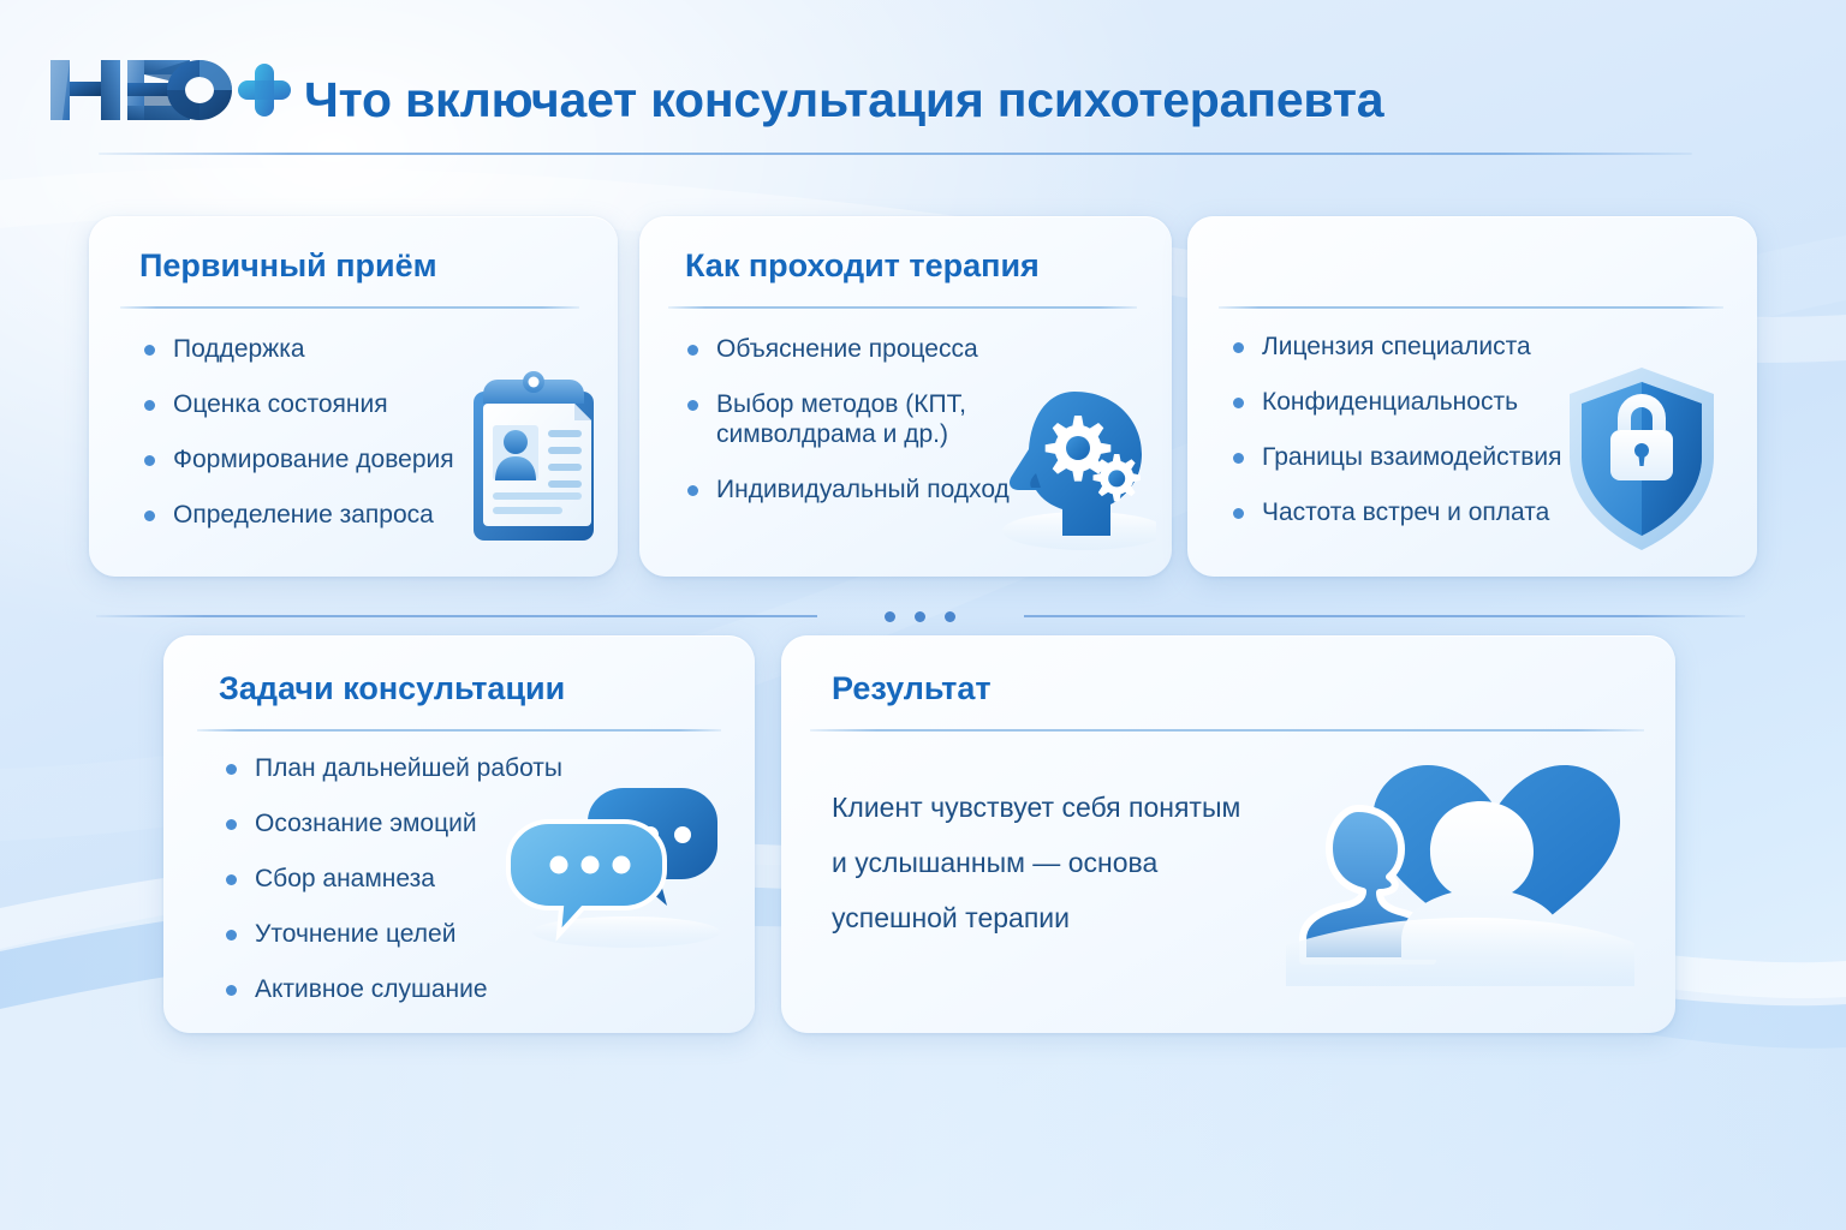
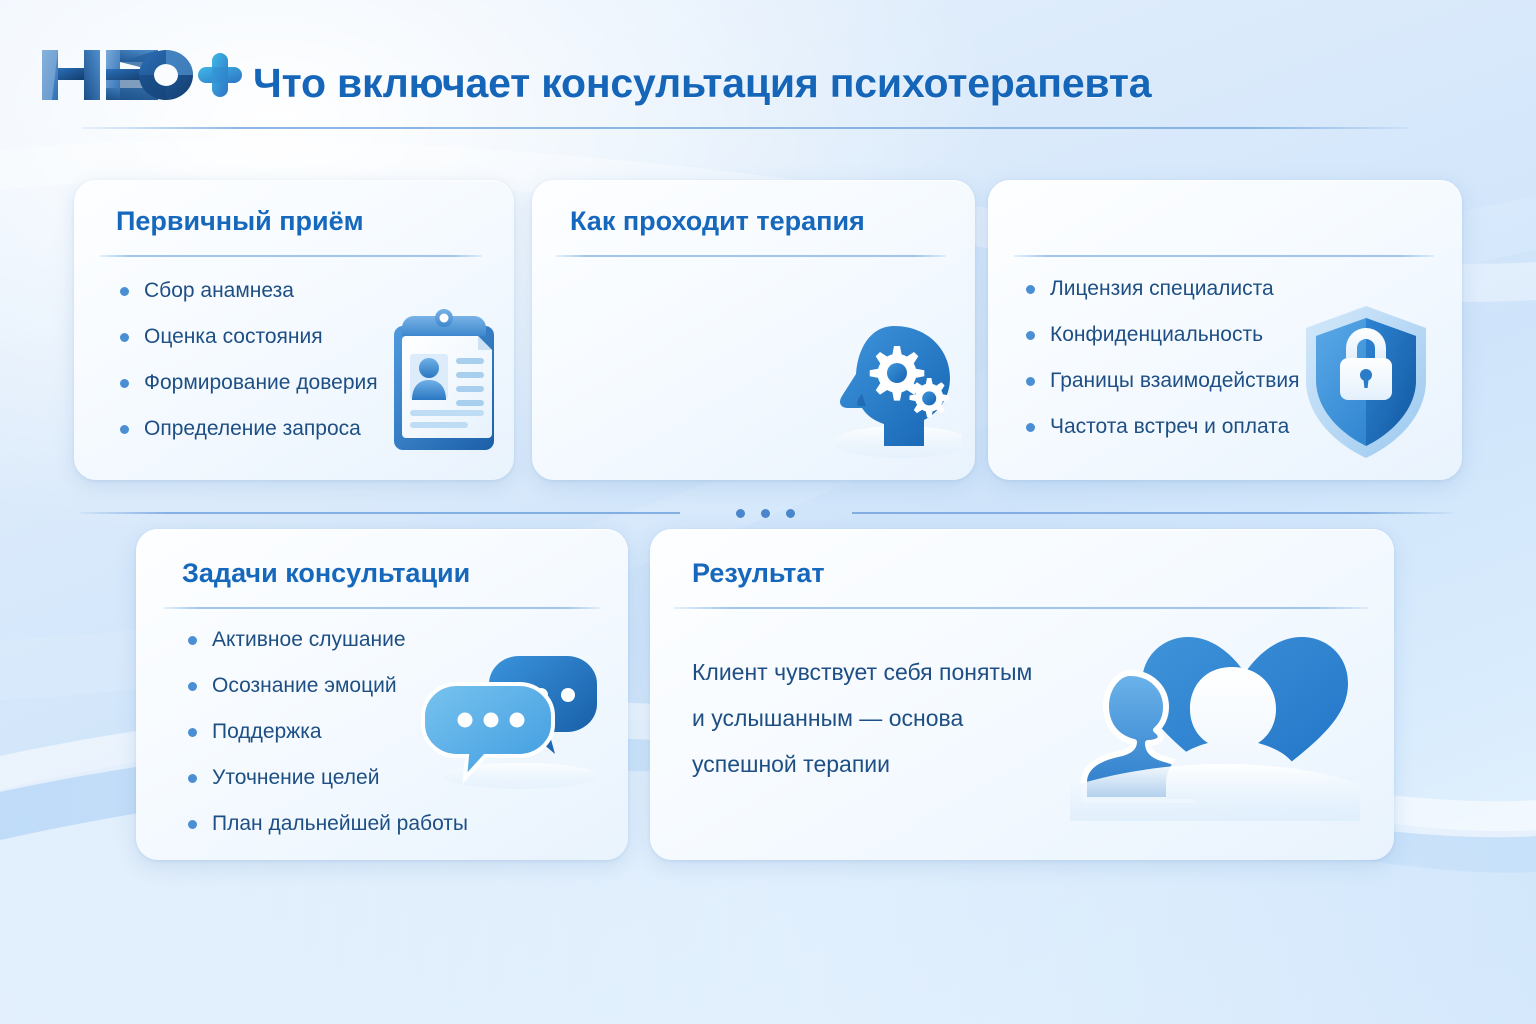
  Что включает консультация психотерапевта
  Первичный приём
- Поддержка
+ Сбор анамнеза
  Оценка состояния
  Формирование доверия
  Определение запроса
  Как проходит терапия
- Объяснение процесса
- Выбор методов (КПТ,
- символдрама и др.)
- Индивидуальный подход
  Лицензия специалиста
  Конфиденциальность
  Границы взаимодействия
  Частота встреч и оплата
  Задачи консультации
- План дальнейшей работы
+ Активное слушание
  Осознание эмоций
- Сбор анамнеза
+ Поддержка
  Уточнение целей
- Активное слушание
+ План дальнейшей работы
  Результат
  Клиент чувствует себя понятым
  и услышанным — основа
  успешной терапии
